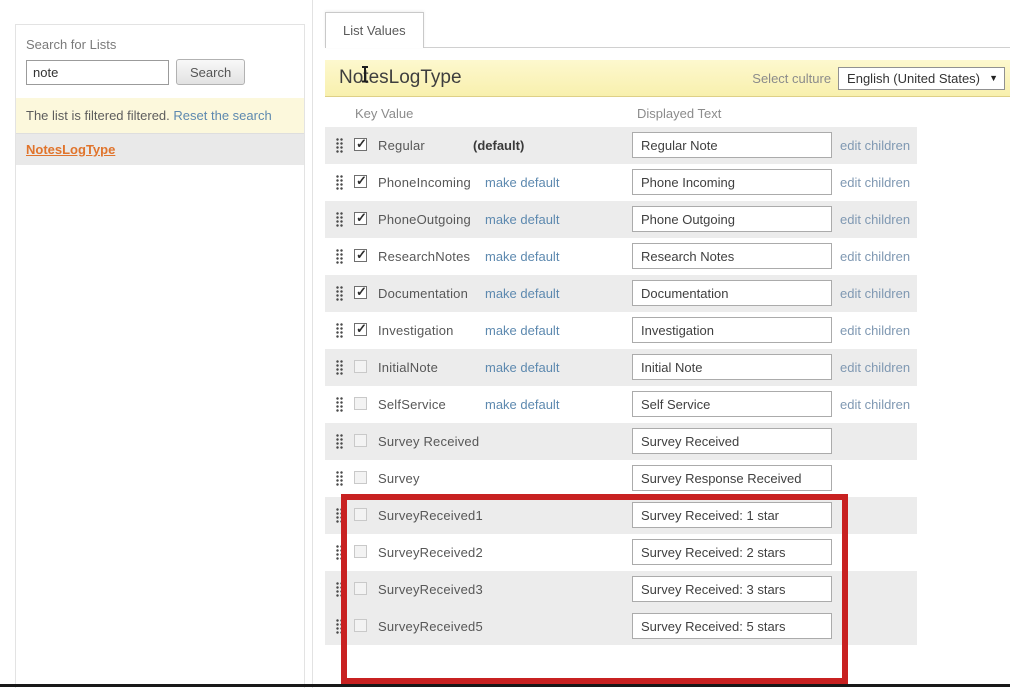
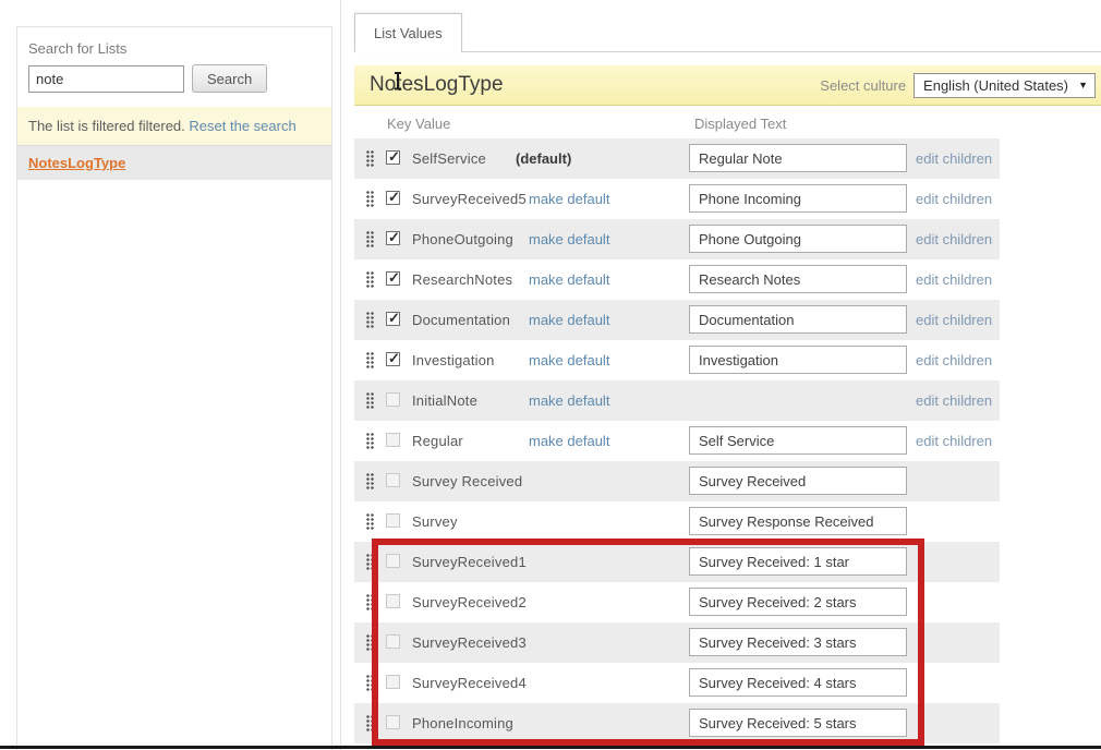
  Search for Lists
  note
  Search
  The list is filtered filtered. Reset the search
  NotesLogType
  List Values
  NoesLogType
  Select culture
  English (United States)
  ▼
  Key Value
  Displayed Text
- Regular
+ SelfService
  (default)
  Regular Note
  edit children
- PhoneIncoming
+ SurveyReceived5
  make default
  Phone Incoming
  edit children
  PhoneOutgoing
  make default
  Phone Outgoing
  edit children
  ResearchNotes
  make default
  Research Notes
  edit children
  Documentation
  make default
  Documentation
  edit children
  Investigation
  make default
  Investigation
  edit children
  InitialNote
  make default
- Initial Note
  edit children
- SelfService
+ Regular
  make default
  Self Service
  edit children
  Survey Received
  Survey Received
  Survey
  Survey Response Received
  SurveyReceived1
  Survey Received: 1 star
  SurveyReceived2
  Survey Received: 2 stars
  SurveyReceived3
  Survey Received: 3 stars
+ SurveyReceived4
+ Survey Received: 4 stars
- SurveyReceived5
+ PhoneIncoming
  Survey Received: 5 stars
